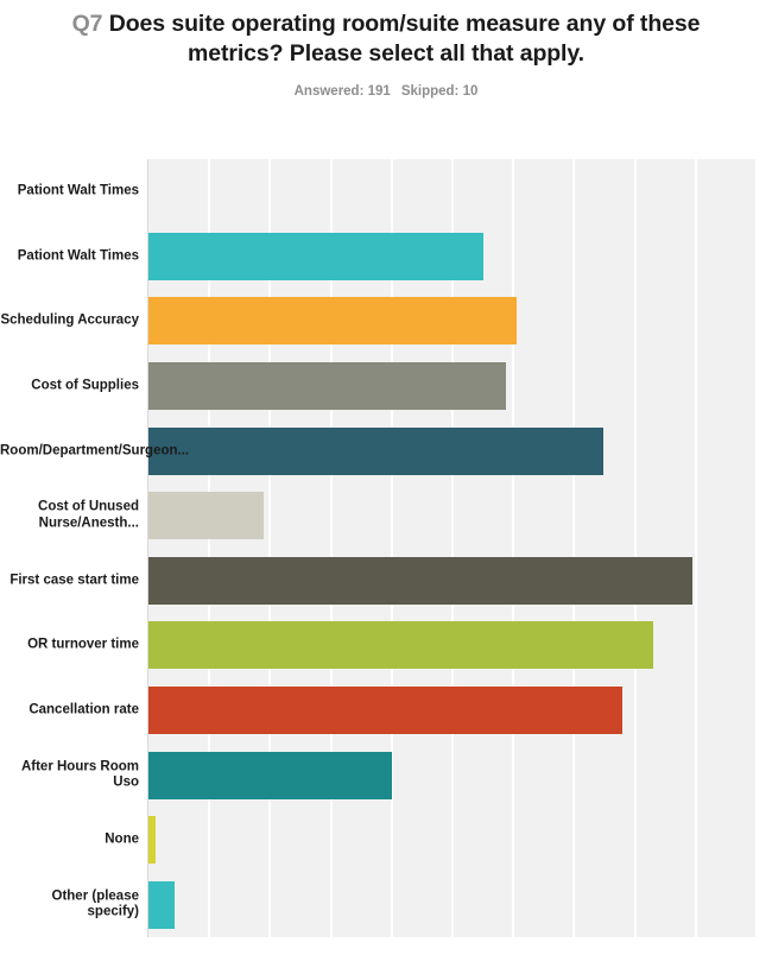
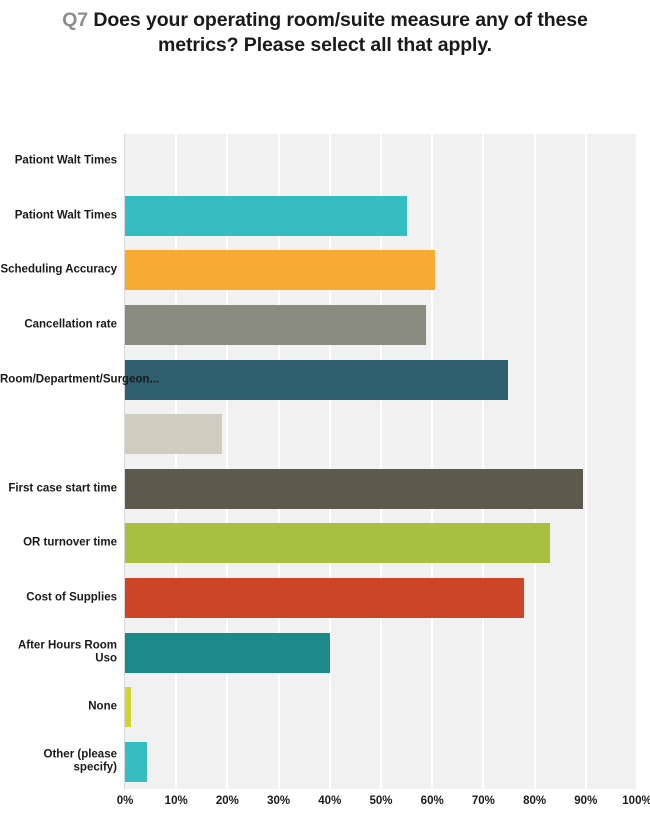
- Q7 Does suite operating room/suite measure any of these metrics? Please select all that apply.
+ Q7 Does your operating room/suite measure any of these metrics? Please select all that apply.
- Answered: 191 Skipped: 10
  Pationt Walt Times
  Pationt Walt Times
  Scheduling Accuracy
- Cost of Supplies
+ Cancellation rate
  Room/Department/Surgeon...
- Cost of Unused Nurse/Anesth...
  First case start time
  OR turnover time
- Cancellation rate
+ Cost of Supplies
  After Hours Room Uso
  None
  Other (please specify)
+ 0%
+ 10%
+ 20%
+ 30%
+ 40%
+ 50%
+ 60%
+ 70%
+ 80%
+ 90%
+ 100%
